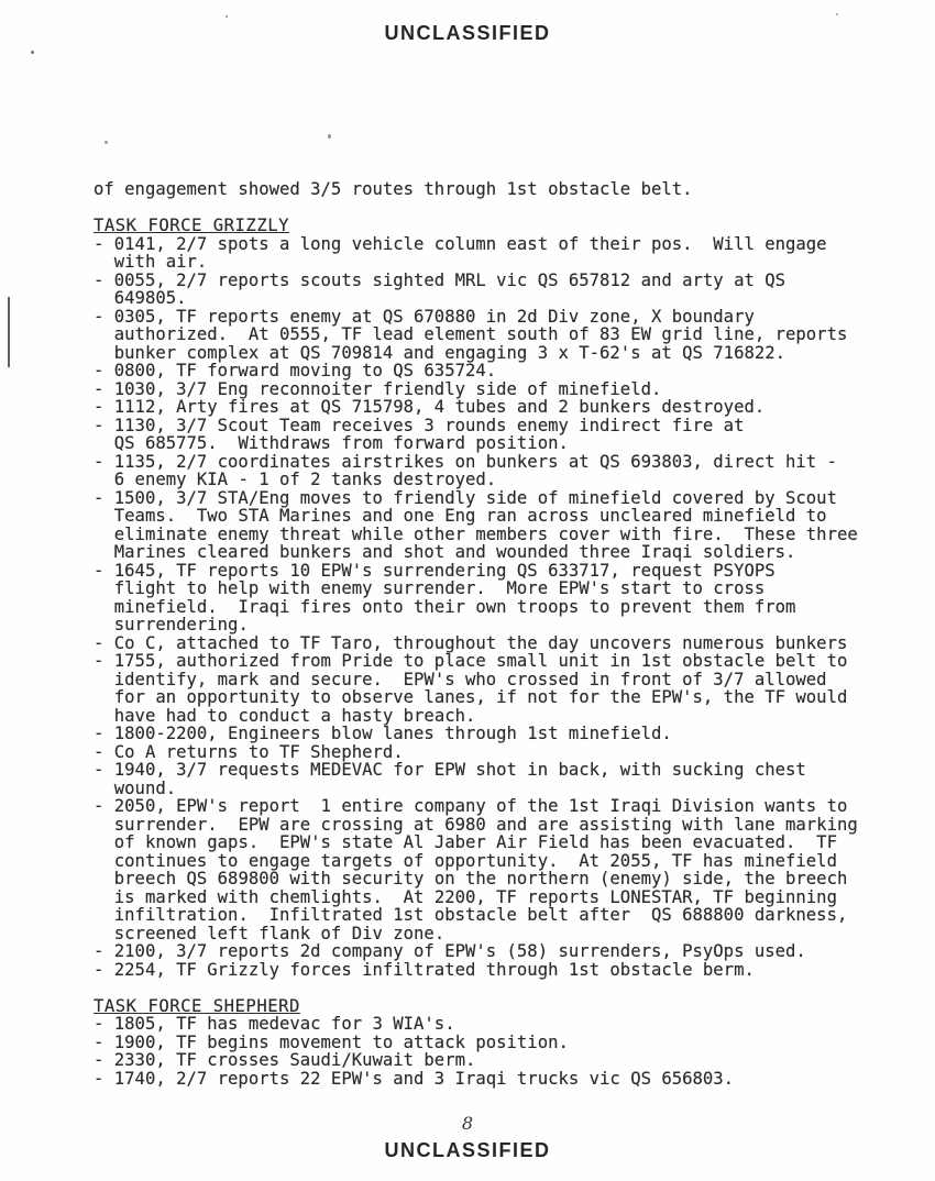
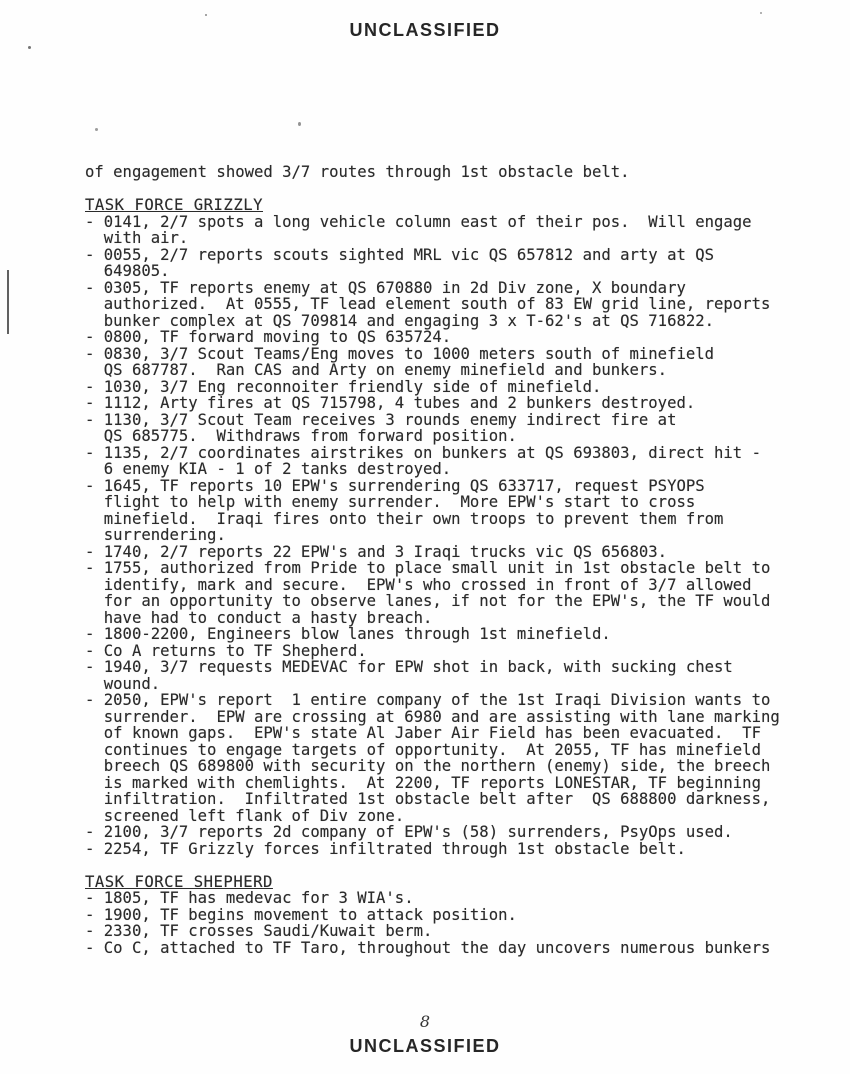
  UNCLASSIFIED
- of engagement showed 3/5 routes through 1st obstacle belt.
+ of engagement showed 3/7 routes through 1st obstacle belt.
  TASK FORCE GRIZZLY
  - 0141, 2/7 spots a long vehicle column east of their pos. Will engage
  with air.
  - 0055, 2/7 reports scouts sighted MRL vic QS 657812 and arty at QS
  649805.
  - 0305, TF reports enemy at QS 670880 in 2d Div zone, X boundary
  authorized. At 0555, TF lead element south of 83 EW grid line, reports
  bunker complex at QS 709814 and engaging 3 x T-62's at QS 716822.
  - 0800, TF forward moving to QS 635724.
+ - 0830, 3/7 Scout Teams/Eng moves to 1000 meters south of minefield
+ QS 687787. Ran CAS and Arty on enemy minefield and bunkers.
  - 1030, 3/7 Eng reconnoiter friendly side of minefield.
  - 1112, Arty fires at QS 715798, 4 tubes and 2 bunkers destroyed.
  - 1130, 3/7 Scout Team receives 3 rounds enemy indirect fire at
  QS 685775. Withdraws from forward position.
  - 1135, 2/7 coordinates airstrikes on bunkers at QS 693803, direct hit -
  6 enemy KIA - 1 of 2 tanks destroyed.
- - 1500, 3/7 STA/Eng moves to friendly side of minefield covered by Scout
- Teams. Two STA Marines and one Eng ran across uncleared minefield to
- eliminate enemy threat while other members cover with fire. These three
- Marines cleared bunkers and shot and wounded three Iraqi soldiers.
  - 1645, TF reports 10 EPW's surrendering QS 633717, request PSYOPS
  flight to help with enemy surrender. More EPW's start to cross
  minefield. Iraqi fires onto their own troops to prevent them from
  surrendering.
- - Co C, attached to TF Taro, throughout the day uncovers numerous bunkers
+ - 1740, 2/7 reports 22 EPW's and 3 Iraqi trucks vic QS 656803.
  - 1755, authorized from Pride to place small unit in 1st obstacle belt to
  identify, mark and secure. EPW's who crossed in front of 3/7 allowed
  for an opportunity to observe lanes, if not for the EPW's, the TF would
  have had to conduct a hasty breach.
  - 1800-2200, Engineers blow lanes through 1st minefield.
  - Co A returns to TF Shepherd.
  - 1940, 3/7 requests MEDEVAC for EPW shot in back, with sucking chest
  wound.
  - 2050, EPW's report 1 entire company of the 1st Iraqi Division wants to
  surrender. EPW are crossing at 6980 and are assisting with lane marking
  of known gaps. EPW's state Al Jaber Air Field has been evacuated. TF
  continues to engage targets of opportunity. At 2055, TF has minefield
  breech QS 689800 with security on the northern (enemy) side, the breech
  is marked with chemlights. At 2200, TF reports LONESTAR, TF beginning
  infiltration. Infiltrated 1st obstacle belt after QS 688800 darkness,
  screened left flank of Div zone.
  - 2100, 3/7 reports 2d company of EPW's (58) surrenders, PsyOps used.
- - 2254, TF Grizzly forces infiltrated through 1st obstacle berm.
+ - 2254, TF Grizzly forces infiltrated through 1st obstacle belt.
  TASK FORCE SHEPHERD
  - 1805, TF has medevac for 3 WIA's.
  - 1900, TF begins movement to attack position.
  - 2330, TF crosses Saudi/Kuwait berm.
- - 1740, 2/7 reports 22 EPW's and 3 Iraqi trucks vic QS 656803.
+ - Co C, attached to TF Taro, throughout the day uncovers numerous bunkers
  8
  UNCLASSIFIED
